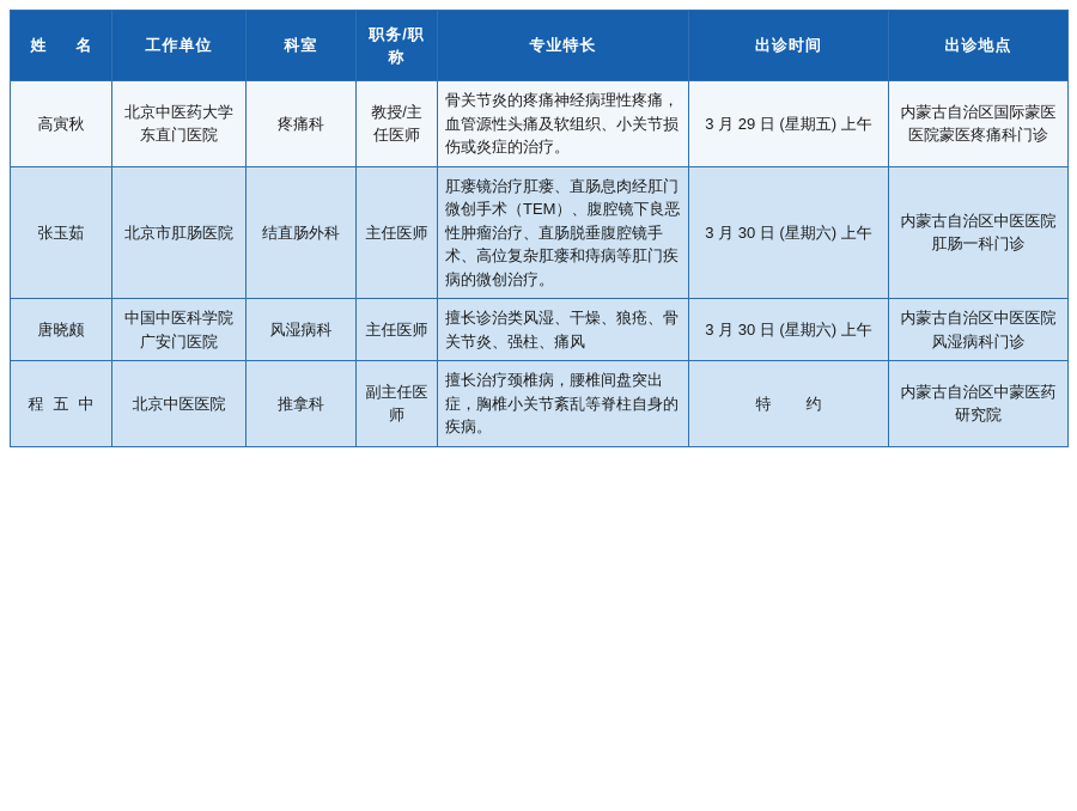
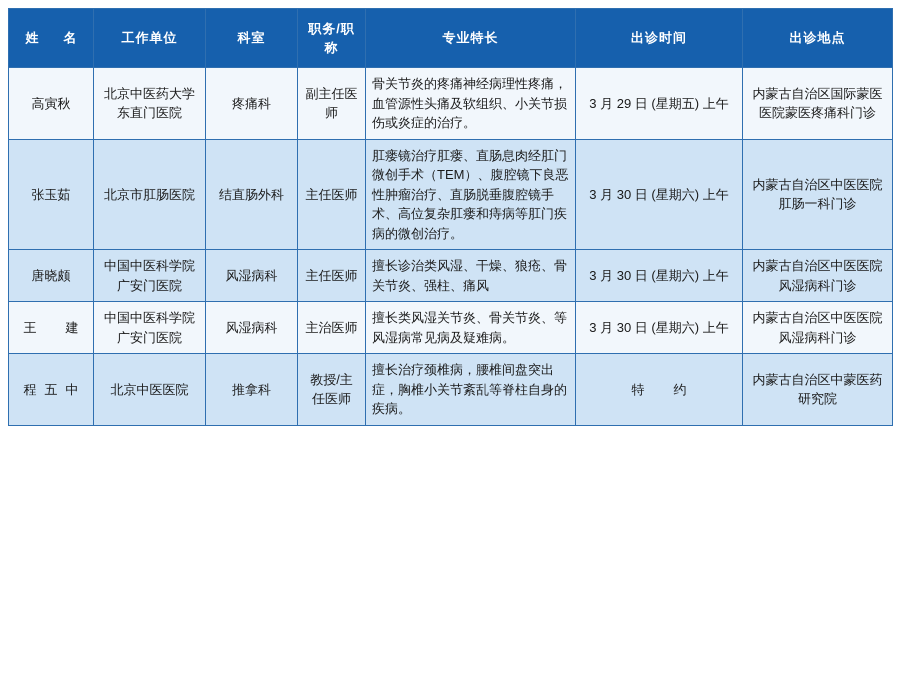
  姓 名	工作单位	科室	职务/职称	专业特长	出诊时间	出诊地点
- 高寅秋	北京中医药大学东直门医院	疼痛科	教授/主任医师	骨关节炎的疼痛神经病理性疼痛，血管源性头痛及软组织、小关节损伤或炎症的治疗。	3 月 29 日 (星期五) 上午	内蒙古自治区国际蒙医医院蒙医疼痛科门诊
+ 高寅秋	北京中医药大学东直门医院	疼痛科	副主任医师	骨关节炎的疼痛神经病理性疼痛，血管源性头痛及软组织、小关节损伤或炎症的治疗。	3 月 29 日 (星期五) 上午	内蒙古自治区国际蒙医医院蒙医疼痛科门诊
  张玉茹	北京市肛肠医院	结直肠外科	主任医师	肛瘘镜治疗肛瘘、直肠息肉经肛门微创手术（TEM）、腹腔镜下良恶性肿瘤治疗、直肠脱垂腹腔镜手术、高位复杂肛瘘和痔病等肛门疾病的微创治疗。	3 月 30 日 (星期六) 上午	内蒙古自治区中医医院肛肠一科门诊
  唐晓颇	中国中医科学院广安门医院	风湿病科	主任医师	擅长诊治类风湿、干燥、狼疮、骨关节炎、强柱、痛风	3 月 30 日 (星期六) 上午	内蒙古自治区中医医院风湿病科门诊
+ 王 建	中国中医科学院广安门医院	风湿病科	主治医师	擅长类风湿关节炎、骨关节炎、等风湿病常见病及疑难病。	3 月 30 日 (星期六) 上午	内蒙古自治区中医医院风湿病科门诊
- 程五中	北京中医医院	推拿科	副主任医师	擅长治疗颈椎病，腰椎间盘突出症，胸椎小关节紊乱等脊柱自身的疾病。	特 约	内蒙古自治区中蒙医药研究院
+ 程五中	北京中医医院	推拿科	教授/主任医师	擅长治疗颈椎病，腰椎间盘突出症，胸椎小关节紊乱等脊柱自身的疾病。	特 约	内蒙古自治区中蒙医药研究院
